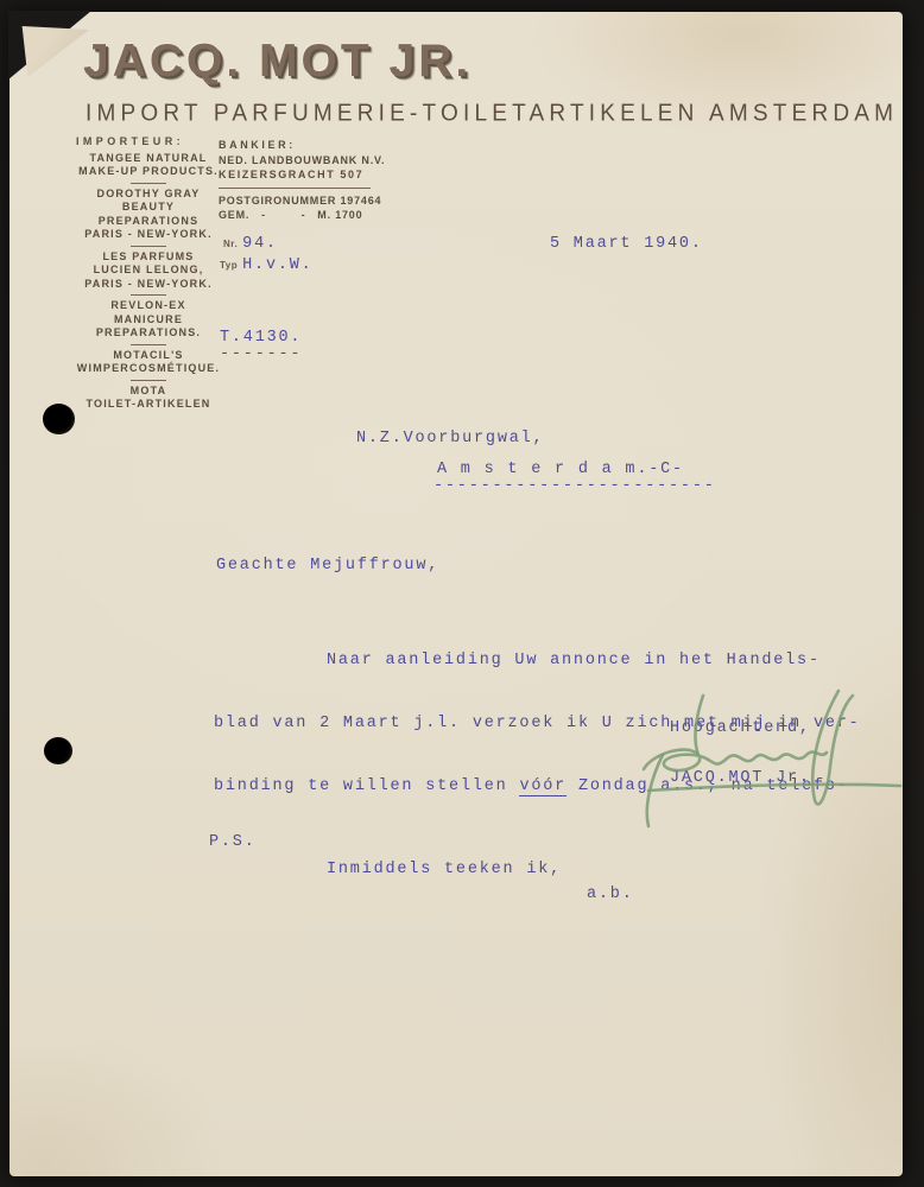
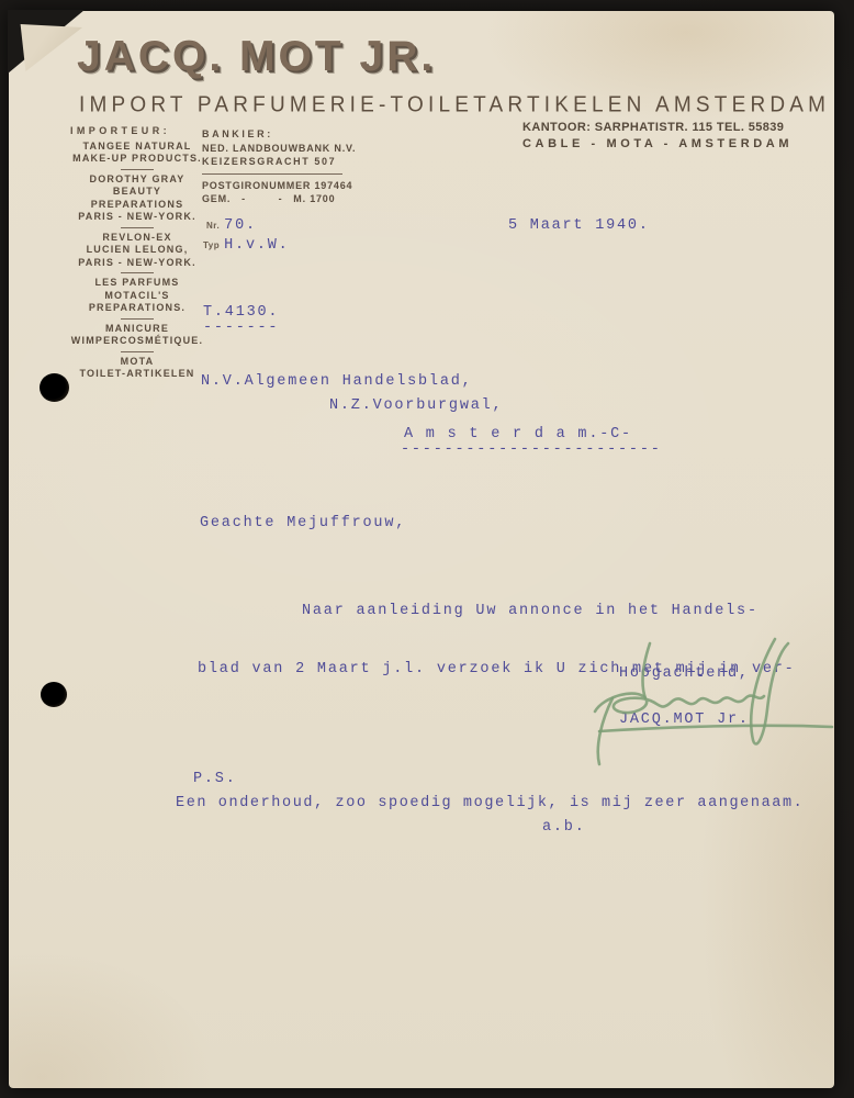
  JACQ. MOT JR.
  IMPORT PARFUMERIE-TOILETARTIKELEN AMSTERDAM
+ KANTOOR: SARPHATISTR. 115 TEL. 55839
+ CABLE - MOTA - AMSTERDAM
  IMPORTEUR:
  TANGEE NATURAL
  MAKE-UP PRODUCTS.
  DOROTHY GRAY
  BEAUTY
  PREPARATIONS
  PARIS - NEW-YORK.
- LES PARFUMS
+ REVLON-EX
  LUCIEN LELONG,
  PARIS - NEW-YORK.
- REVLON-EX
+ LES PARFUMS
- MANICURE
+ MOTACIL'S
  PREPARATIONS.
- MOTACIL'S
+ MANICURE
  WIMPERCOSMÉTIQUE.
  MOTA
  TOILET-ARTIKELEN
  BANKIER:
  NED. LANDBOUWBANK N.V.
  KEIZERSGRACHT 507
  POSTGIRONUMMER 197464
  GEM. - - M. 1700
  Nr.
- 94.
+ 70.
  Typ
  H.v.W.
  5 Maart 1940.
  T.4130.
  -------
+ N.V.Algemeen Handelsblad,
  N.Z.Voorburgwal,
  A m s t e r d a m.-C-
  ------------------------
  Geachte Mejuffrouw,
  Naar aanleiding Uw annonce in het Handels-
  blad van 2 Maart j.l. verzoek ik U zich met mij in ver-
- binding te willen stellen vóór Zondag a.s., na telefo-
- Inmiddels teeken ik,
  Hoogachtend,
  JACQ.MOT Jr.
  P.S.
+ Een onderhoud, zoo spoedig mogelijk, is mij zeer aangenaam.
  a.b.
